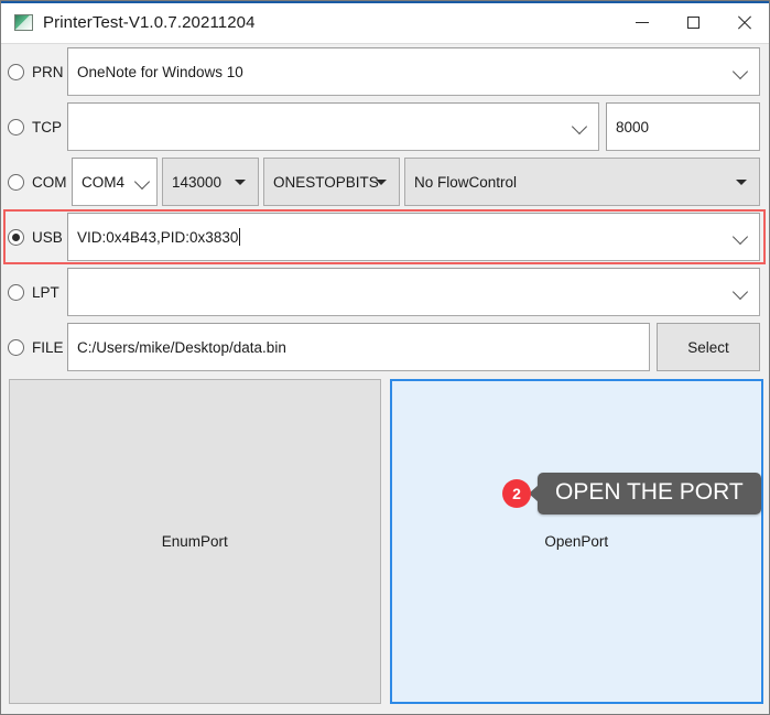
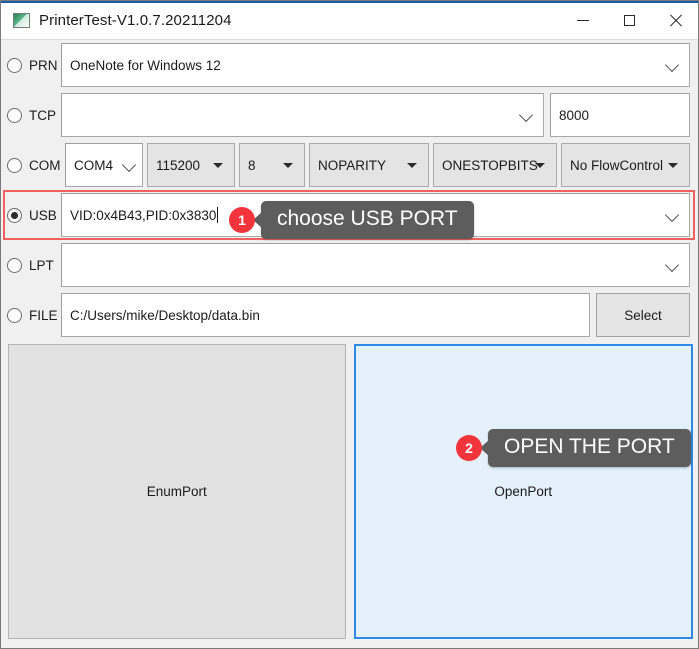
  PrinterTest-V1.0.7.20211204
  PRN
- OneNote for Windows 10
+ OneNote for Windows 12
  TCP
  8000
  COM
  COM4
- 143000
+ 115200
+ 8
+ NOPARITY
  ONESTOPBITS
  No FlowControl
  USB
  VID:0x4B43,PID:0x3830
  LPT
  FILE
  C:/Users/mike/Desktop/data.bin
  Select
  EnumPort
  OpenPort
+ 1
+ choose USB PORT
  2
  OPEN THE PORT
